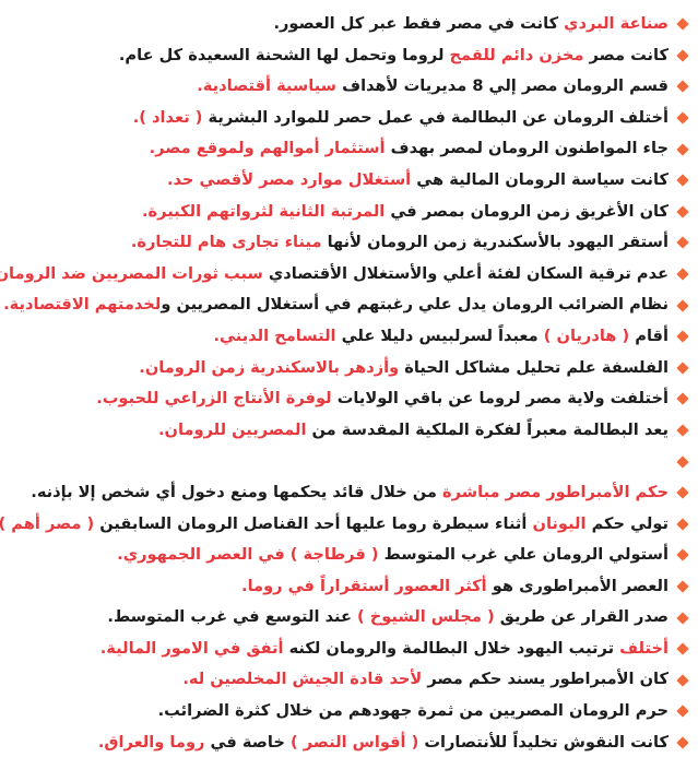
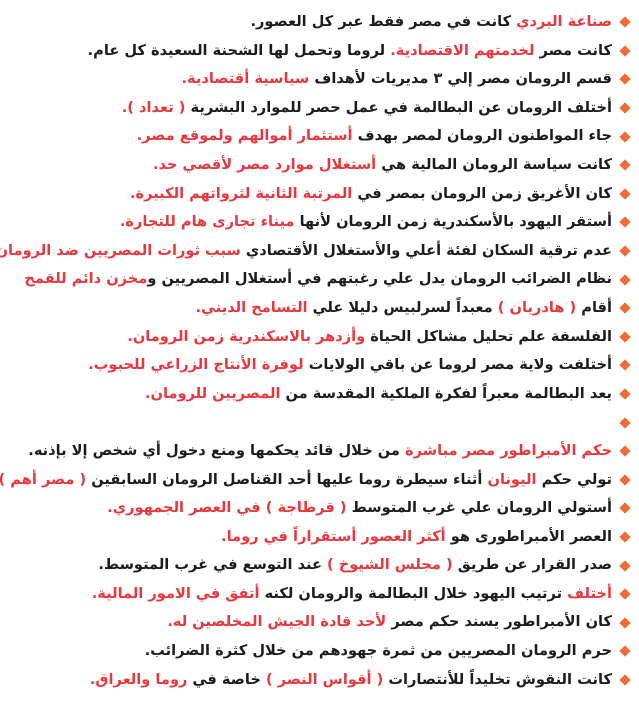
  صناعة البردي كانت في مصر فقط عبر كل العصور.
- كانت مصر مخزن دائم للقمح لروما وتحمل لها الشحنة السعيدة كل عام.
+ كانت مصر لخدمتهم الاقتصادية. لروما وتحمل لها الشحنة السعيدة كل عام.
- قسم الرومان مصر إلي 8 مديريات لأهداف سياسية أقتصادية.
+ قسم الرومان مصر إلي ٣ مديريات لأهداف سياسية أقتصادية.
  أختلف الرومان عن البطالمة في عمل حصر للموارد البشرية ( تعداد ).
  جاء المواطنون الرومان لمصر بهدف أستثمار أموالهم ولموقع مصر.
  كانت سياسة الرومان المالية هي أستغلال موارد مصر لأقصي حد.
  كان الأغريق زمن الرومان بمصر في المرتبة الثانية لثرواتهم الكبيرة.
  أستقر اليهود بالأسكندرية زمن الرومان لأنها ميناء تجارى هام للتجارة.
  عدم ترقية السكان لفئة أعلي والأستغلال الأقتصادي سبب ثورات المصريين ضد الرومان
- نظام الضرائب الرومان يدل علي رغبتهم في أستغلال المصريين ولخدمتهم الاقتصادية.
+ نظام الضرائب الرومان يدل علي رغبتهم في أستغلال المصريين ومخزن دائم للقمح
  أقام ( هادريان ) معبداً لسرلبيس دليلا علي التسامح الديني.
  الفلسفة علم تحليل مشاكل الحياة وأزدهر بالاسكندرية زمن الرومان.
  أختلفت ولاية مصر لروما عن باقي الولايات لوفرة الأنتاج الزراعي للحبوب.
  يعد البطالمة معبراً لفكرة الملكية المقدسة من المصريين للرومان.
  حكم الأمبراطور مصر مباشرة من خلال قائد يحكمها ومنع دخول أي شخص إلا بإذنه.
  تولي حكم اليونان أثناء سيطرة روما عليها أحد القناصل الرومان السابقين ( مصر أهم )
  أستولي الرومان علي غرب المتوسط ( قرطاجة ) في العصر الجمهوري.
  العصر الأمبراطورى هو أكثر العصور أستقراراً في روما.
  صدر القرار عن طريق ( مجلس الشيوخ ) عند التوسع في غرب المتوسط.
  أختلف ترتيب اليهود خلال البطالمة والرومان لكنه أتفق في الامور المالية.
  كان الأمبراطور يسند حكم مصر لأحد قادة الجيش المخلصين له.
  حرم الرومان المصريين من ثمرة جهودهم من خلال كثرة الضرائب.
  كانت النقوش تخليداً للأنتصارات ( أقواس النصر ) خاصة في روما والعراق.
